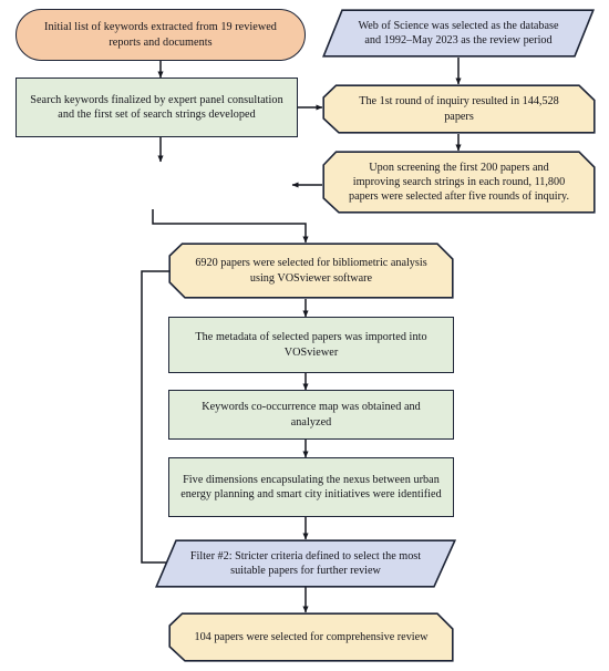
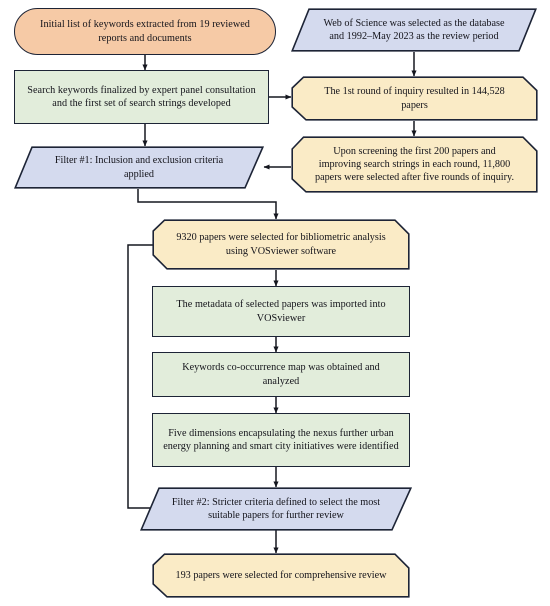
  Initial list of keywords extracted from 19 reviewed reports and documents
  Web of Science was selected as the database and 1992–May 2023 as the review period
  Search keywords finalized by expert panel consultation and the first set of search strings developed
  The 1st round of inquiry resulted in 144,528 papers
+ Filter #1: Inclusion and exclusion criteria applied
  Upon screening the first 200 papers and improving search strings in each round, 11,800 papers were selected after five rounds of inquiry.
- 6920 papers were selected for bibliometric analysis using VOSviewer software
+ 9320 papers were selected for bibliometric analysis using VOSviewer software
  The metadata of selected papers was imported into VOSviewer
  Keywords co-occurrence map was obtained and analyzed
- Five dimensions encapsulating the nexus between urban energy planning and smart city initiatives were identified
+ Five dimensions encapsulating the nexus further urban energy planning and smart city initiatives were identified
  Filter #2: Stricter criteria defined to select the most suitable papers for further review
- 104 papers were selected for comprehensive review
+ 193 papers were selected for comprehensive review
